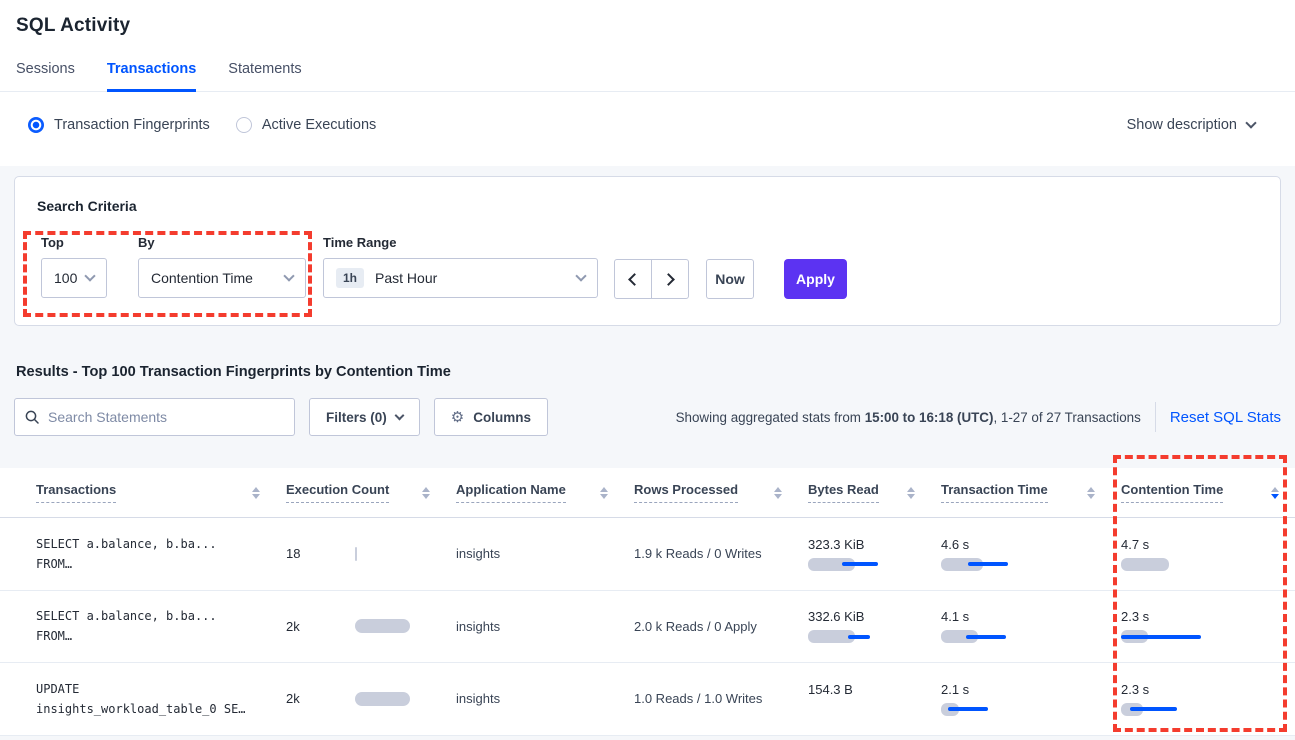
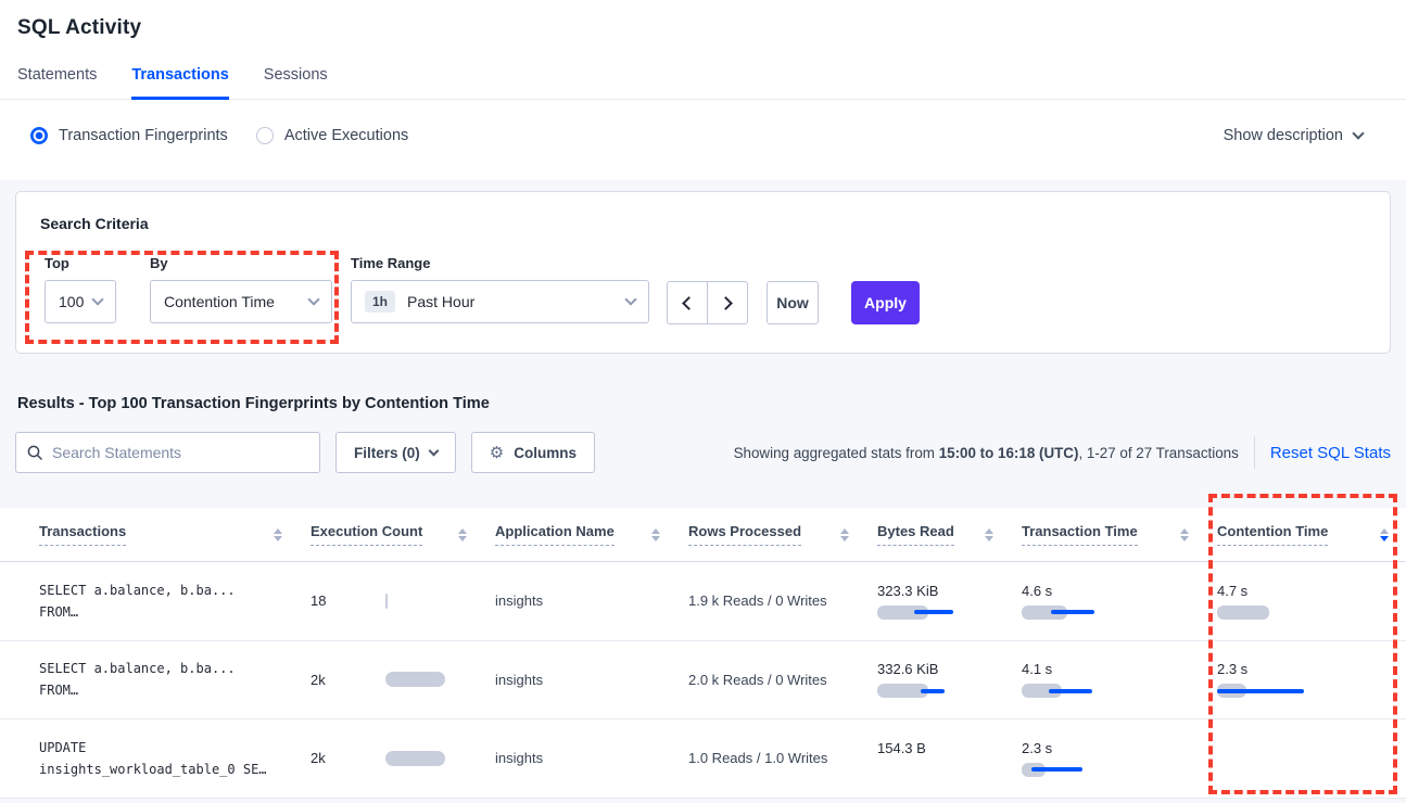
  SQL Activity
- Sessions
+ Statements
  Transactions
- Statements
+ Sessions
  Transaction Fingerprints
  Active Executions
  Show description
  Search Criteria
  Top
  100
  By
  Contention Time
  Time Range
  1h
  Past Hour
  Now
  Apply
  Results - Top 100 Transaction Fingerprints by Contention Time
  Search Statements
  Filters (0)
  ⚙
  Columns
  Showing aggregated stats from 15:00 to 16:18 (UTC), 1-27 of 27 Transactions
  Reset SQL Stats
  Transactions
  Execution Count
  Application Name
  Rows Processed
  Bytes Read
  Transaction Time
  Contention Time
  SELECT a.balance, b.ba...
  FROM…
  18
  insights
  1.9 k Reads / 0 Writes
  323.3 KiB
  4.6 s
  4.7 s
  SELECT a.balance, b.ba...
  FROM…
  2k
  insights
- 2.0 k Reads / 0 Apply
+ 2.0 k Reads / 0 Writes
  332.6 KiB
  4.1 s
  2.3 s
  UPDATE
  insights_workload_table_0 SE…
  2k
  insights
  1.0 Reads / 1.0 Writes
  154.3 B
- 2.1 s
  2.3 s
